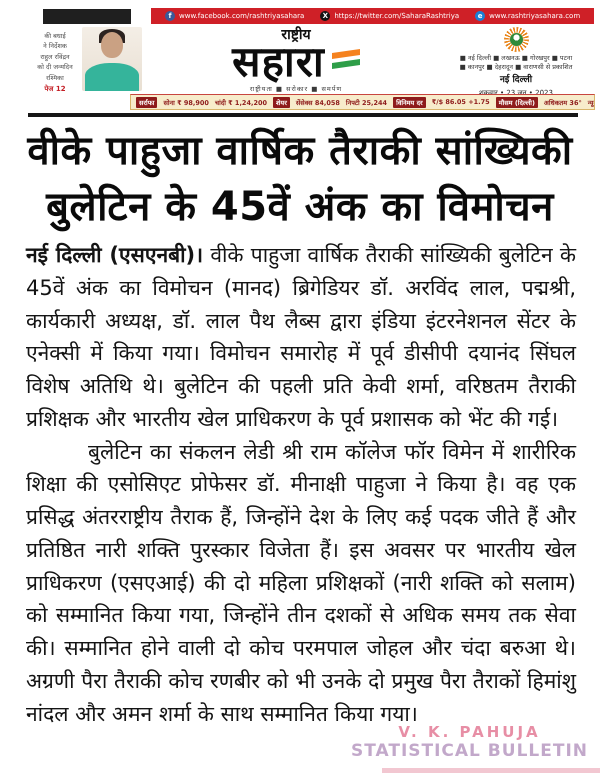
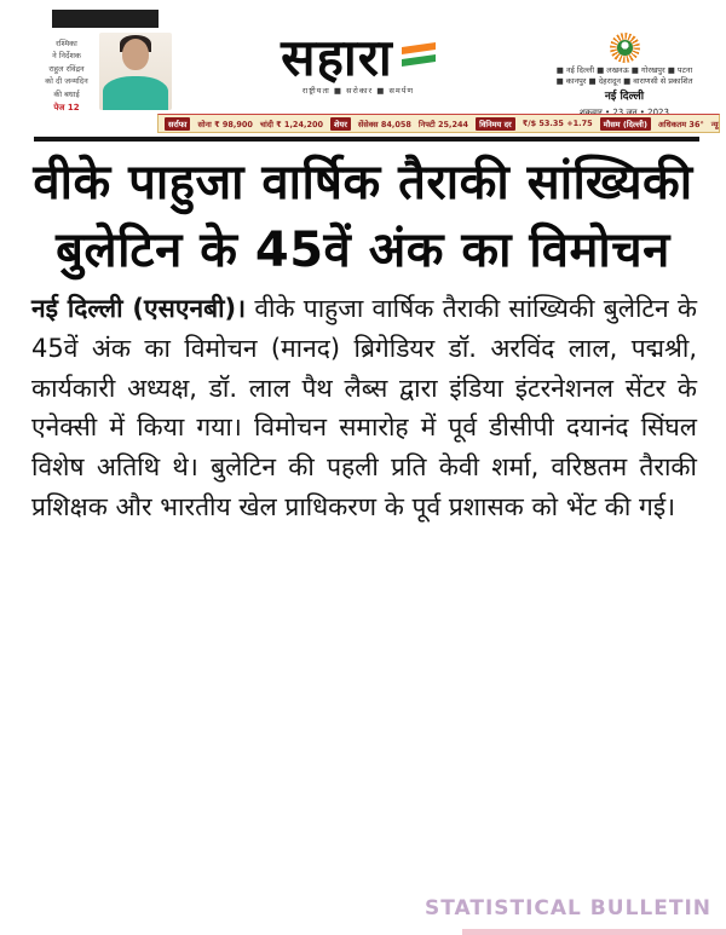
- f
- www.facebook.com/rashtriyasahara
- X
- https://twitter.com/SaharaRashtriya
- e
- www.rashtriyasahara.com
- की बधाई
+ रश्मिका
  ने निर्देशक
  राहुल रविंद्रन
  को दी जन्मदिन
- रश्मिका
+ की बधाई
  पेज 12
- राष्ट्रीय
  सहारा
  राष्ट्रीयता ■ सरोकार ■ समर्पण
  ■ नई दिल्ली ■ लखनऊ ■ गोरखपुर ■ पटना
  ■ कानपुर ■ देहरादून ■ वाराणसी से प्रकाशित
  नई दिल्ली
  शुक्रवार • 23 जून • 2023
  सर्राफा
  सोना ₹ 98,900
  चांदी ₹ 1,24,200
  शेयर
  सेंसेक्स 84,058
  निफ्टी 25,244
  विनिमय दर
- ₹/$ 86.05 +1.75
+ ₹/$ 53.35 +1.75
  मौसम (दिल्ली)
  अधिकतम 36°
  वीके पाहुजा वार्षिक तैराकी सांख्यिकी
  बुलेटिन के 45वें अंक का विमोचन
  नई दिल्ली (एसएनबी)। वीके पाहुजा वार्षिक तैराकी सांख्यिकी बुलेटिन के 45वें अंक का विमोचन (मानद) ब्रिगेडियर डॉ. अरविंद लाल, पद्मश्री, कार्यकारी अध्यक्ष, डॉ. लाल पैथ लैब्स द्वारा इंडिया इंटरनेशनल सेंटर के एनेक्सी में किया गया। विमोचन समारोह में पूर्व डीसीपी दयानंद सिंघल विशेष अतिथि थे। बुलेटिन की पहली प्रति केवी शर्मा, वरिष्ठतम तैराकी प्रशिक्षक और भारतीय खेल प्राधिकरण के पूर्व प्रशासक को भेंट की गई।
- बुलेटिन का संकलन लेडी श्री राम कॉलेज फॉर विमेन में शारीरिक शिक्षा की एसोसिएट प्रोफेसर डॉ. मीनाक्षी पाहुजा ने किया है। वह एक प्रसिद्ध अंतरराष्ट्रीय तैराक हैं, जिन्होंने देश के लिए कई पदक जीते हैं और प्रतिष्ठित नारी शक्ति पुरस्कार विजेता हैं। इस अवसर पर भारतीय खेल प्राधिकरण (एसएआई) की दो महिला प्रशिक्षकों (नारी शक्ति को सलाम) को सम्मानित किया गया, जिन्होंने तीन दशकों से अधिक समय तक सेवा की। सम्मानित होने वाली दो कोच परमपाल जोहल और चंदा बरुआ थे। अग्रणी पैरा तैराकी कोच रणबीर को भी उनके दो प्रमुख पैरा तैराकों हिमांशु नांदल और अमन शर्मा के साथ सम्मानित किया गया।
- V. K. PAHUJA
  STATISTICAL BULLETIN
